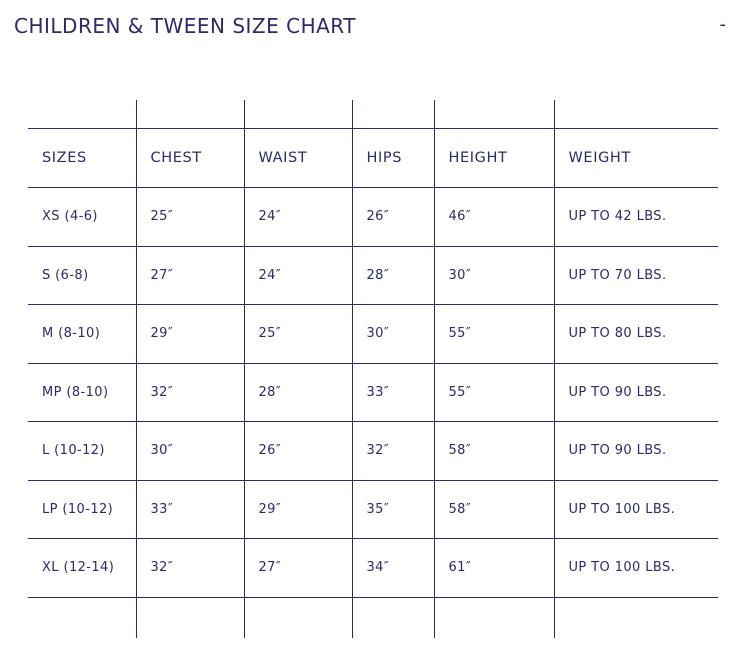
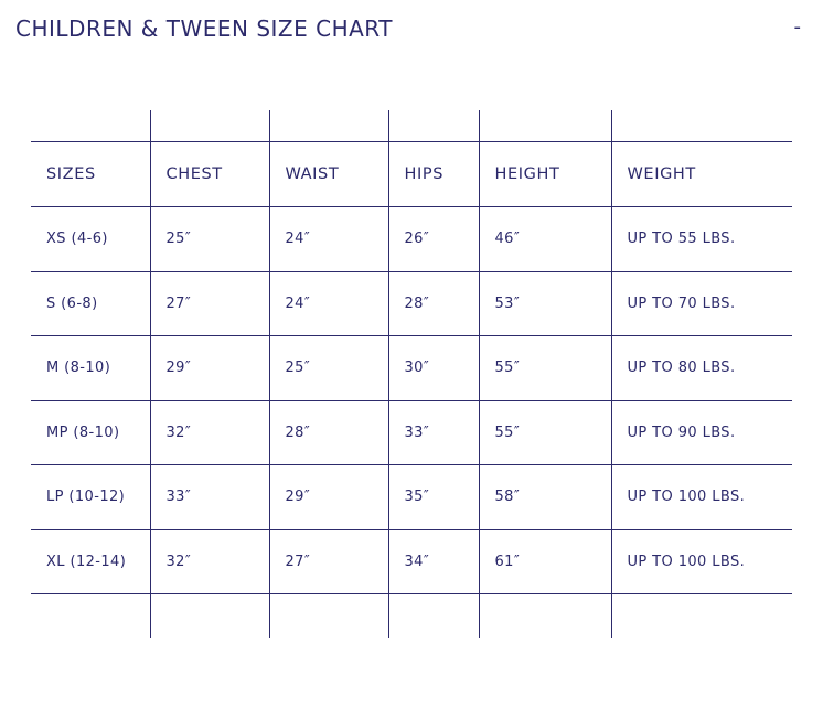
  CHILDREN & TWEEN SIZE CHART
  -
  SIZES	CHEST	WAIST	HIPS	HEIGHT	WEIGHT
- XS (4-6)	25″	24″	26″	46″	UP TO 42 LBS.
+ XS (4-6)	25″	24″	26″	46″	UP TO 55 LBS.
- S (6-8)	27″	24″	28″	30″	UP TO 70 LBS.
+ S (6-8)	27″	24″	28″	53″	UP TO 70 LBS.
  M (8-10)	29″	25″	30″	55″	UP TO 80 LBS.
  MP (8-10)	32″	28″	33″	55″	UP TO 90 LBS.
- L (10-12)	30″	26″	32″	58″	UP TO 90 LBS.
  LP (10-12)	33″	29″	35″	58″	UP TO 100 LBS.
  XL (12-14)	32″	27″	34″	61″	UP TO 100 LBS.
